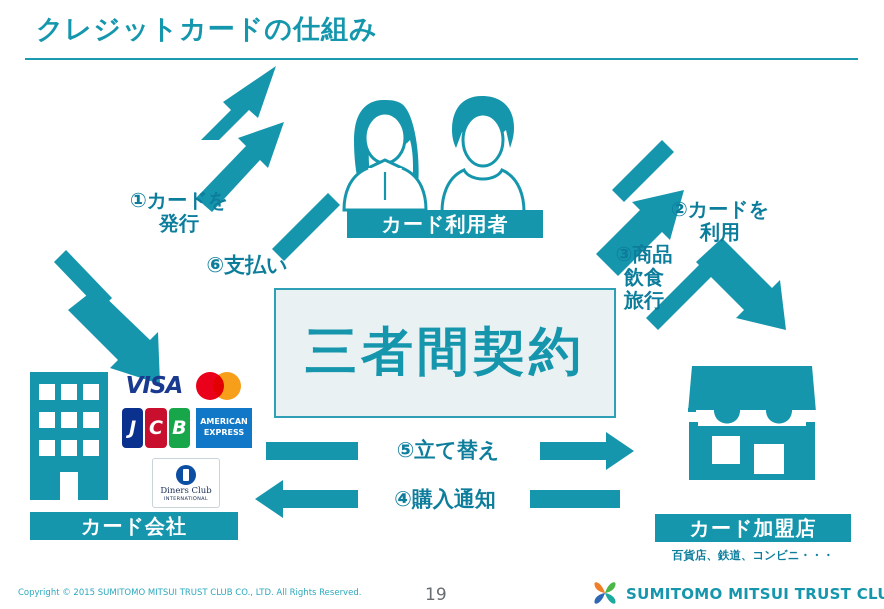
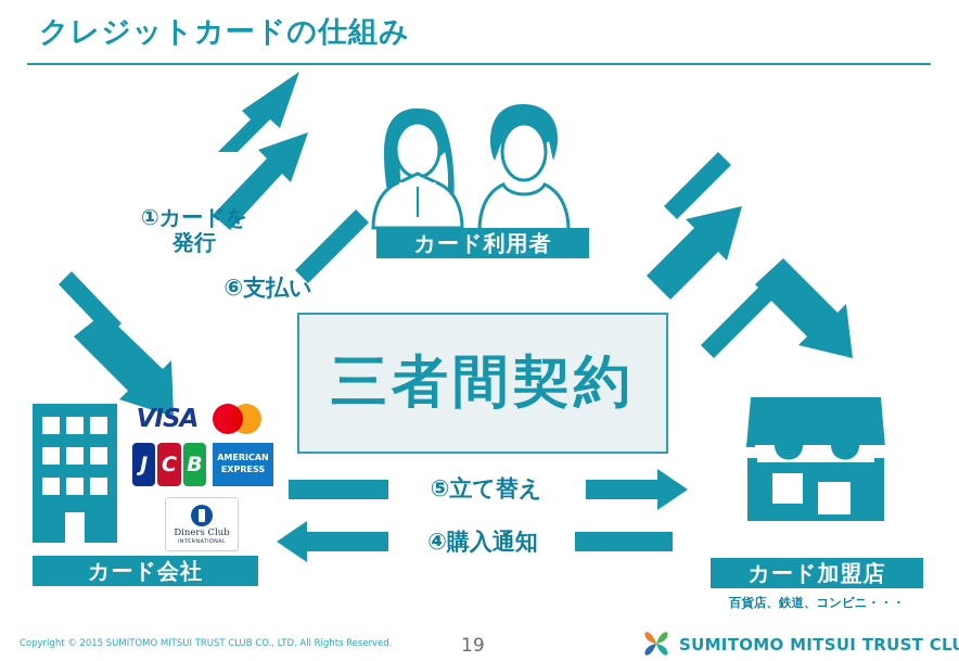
  クレジットカードの仕組み
  三者間契約
  カード利用者
  カード会社
  カード加盟店
  百貨店、鉄道、コンビニ・・・
  ①カードを
  発行
- ②カードを
- 利用
- ③商品
- 飲食
- 旅行
  ④購入通知
  ⑤立て替え
  ⑥支払い
  VISA
  J
  C
  B
  AMERICAN
  EXPRESS
  Diners Club
  Copyright © 2015 SUMITOMO MITSUI TRUST CLUB CO., LTD. All Rights Reserved.
  19
  SUMITOMO MITSUI TRUST CL
